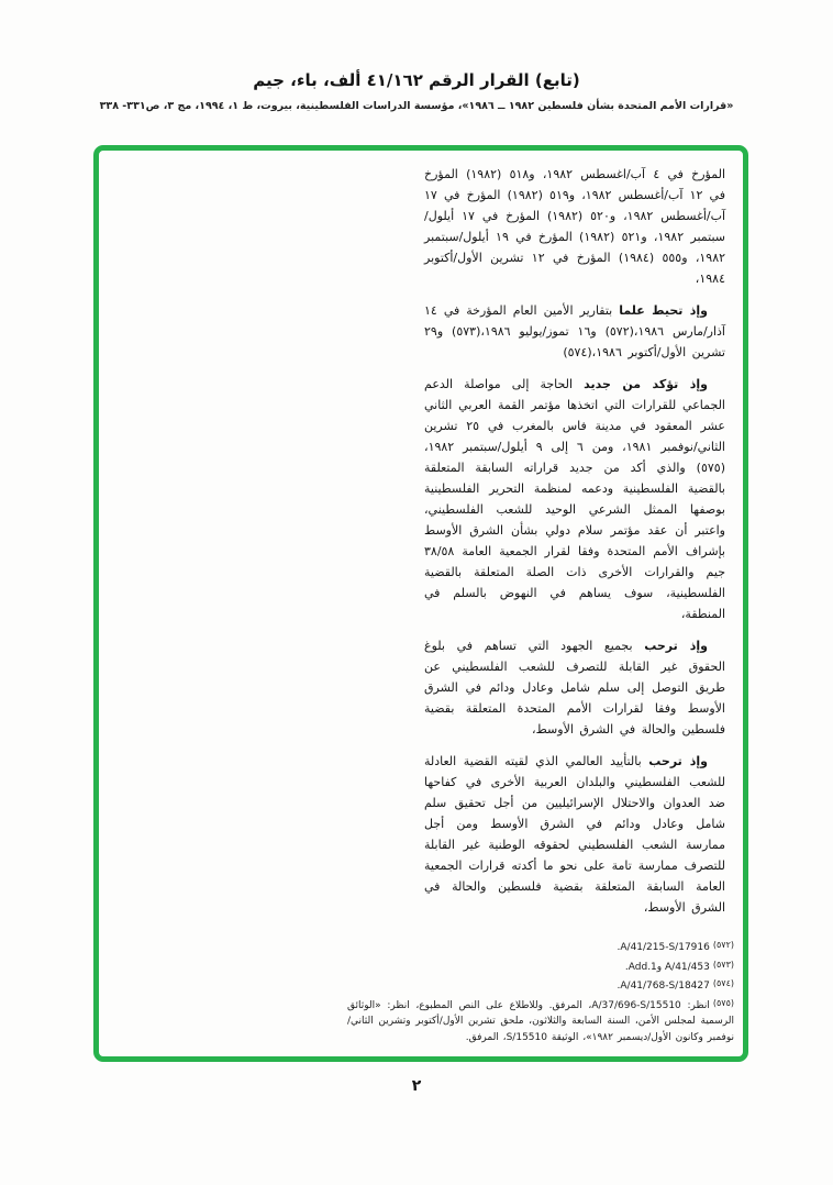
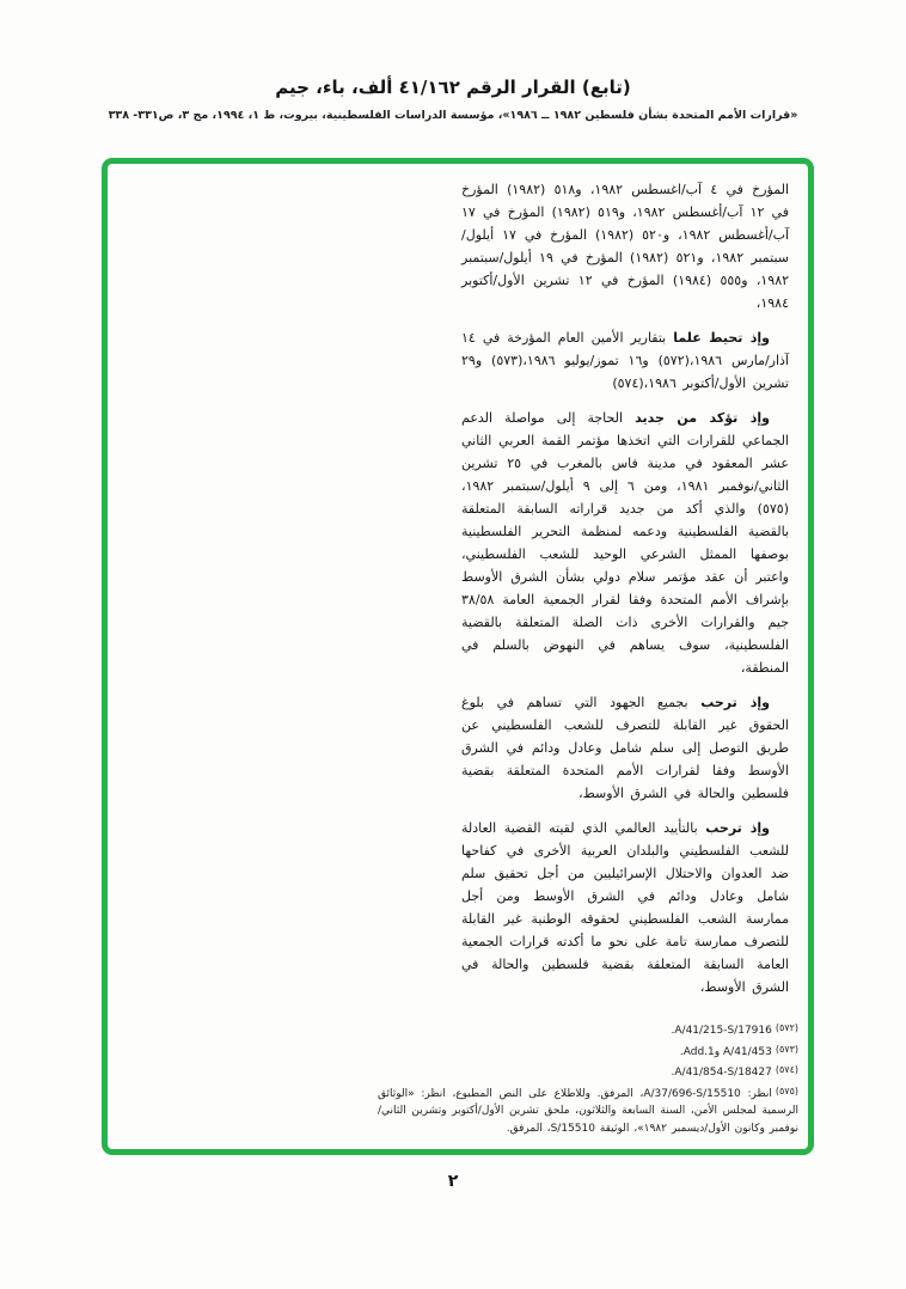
  (تابع) القرار الرقم ٤١/١٦٢ ألف، باء، جيم
  «قرارات الأمم المتحدة بشأن فلسطين ١٩٨٢ ــ ١٩٨٦»، مؤسسة الدراسات الفلسطينية، بيروت، ط ١، ١٩٩٤، مج ٣، ص٣٣١- ٣٣٨
  المؤرخ في ٤ آب/اغسطس ١٩٨٢، و٥١٨ (١٩٨٢) المؤرخ في ١٢ آب/أغسطس ١٩٨٢، و٥١٩ (١٩٨٢) المؤرخ في ١٧ آب/أغسطس ١٩٨٢، و٥٢٠ (١٩٨٢) المؤرخ في ١٧ أيلول/سبتمبر ١٩٨٢، و٥٢١ (١٩٨٢) المؤرخ في ١٩ أيلول/سبتمبر ١٩٨٢، و٥٥٥ (١٩٨٤) المؤرخ في ١٢ تشرين الأول/أكتوبر ١٩٨٤،
  وإذ تحيط علما بتقارير الأمين العام المؤرخة في ١٤ آذار/مارس ١٩٨٦،(٥٧٢) و١٦ تموز/يوليو ١٩٨٦،(٥٧٣) و٢٩ تشرين الأول/أكتوبر ١٩٨٦،(٥٧٤)
  وإذ تؤكد من جديد الحاجة إلى مواصلة الدعم الجماعي للقرارات التي اتخذها مؤتمر القمة العربي الثاني عشر المعقود في مدينة فاس بالمغرب في ٢٥ تشرين الثاني/نوفمبر ١٩٨١، ومن ٦ إلى ٩ أيلول/سبتمبر ١٩٨٢،(٥٧٥) والذي أكد من جديد قراراته السابقة المتعلقة بالقضية الفلسطينية ودعمه لمنظمة التحرير الفلسطينية بوصفها الممثل الشرعي الوحيد للشعب الفلسطيني، واعتبر أن عقد مؤتمر سلام دولي بشأن الشرق الأوسط بإشراف الأمم المتحدة وفقا لقرار الجمعية العامة ٣٨/٥٨ جيم والقرارات الأخرى ذات الصلة المتعلقة بالقضية الفلسطينية، سوف يساهم في النهوض بالسلم في المنطقة،
  وإذ ترحب بجميع الجهود التي تساهم في بلوغ الحقوق غير القابلة للتصرف للشعب الفلسطيني عن طريق التوصل إلى سلم شامل وعادل ودائم في الشرق الأوسط وفقا لقرارات الأمم المتحدة المتعلقة بقضية فلسطين والحالة في الشرق الأوسط،
  وإذ ترحب بالتأييد العالمي الذي لقيته القضية العادلة للشعب الفلسطيني والبلدان العربية الأخرى في كفاحها ضد العدوان والاحتلال الإسرائيليين من أجل تحقيق سلم شامل وعادل ودائم في الشرق الأوسط ومن أجل ممارسة الشعب الفلسطيني لحقوقه الوطنية غير القابلة للتصرف ممارسة تامة على نحو ما أكدته قرارات الجمعية العامة السابقة المتعلقة بقضية فلسطين والحالة في الشرق الأوسط،
  (٥٧٢)A/41/215-S/17916.
  (٥٧٣)A/41/453 وAdd.1.
- (٥٧٤)A/41/768-S/18427.
+ (٥٧٤)A/41/854-S/18427.
  (٥٧٥)انظر: A/37/696-S/15510، المرفق. وللاطلاع على النص المطبوع، انظر: «الوثائق الرسمية لمجلس الأمن، السنة السابعة والثلاثون، ملحق تشرين الأول/أكتوبر وتشرين الثاني/نوفمبر وكانون الأول/ديسمبر ١٩٨٢»، الوثيقة S/15510، المرفق.
  ٢
